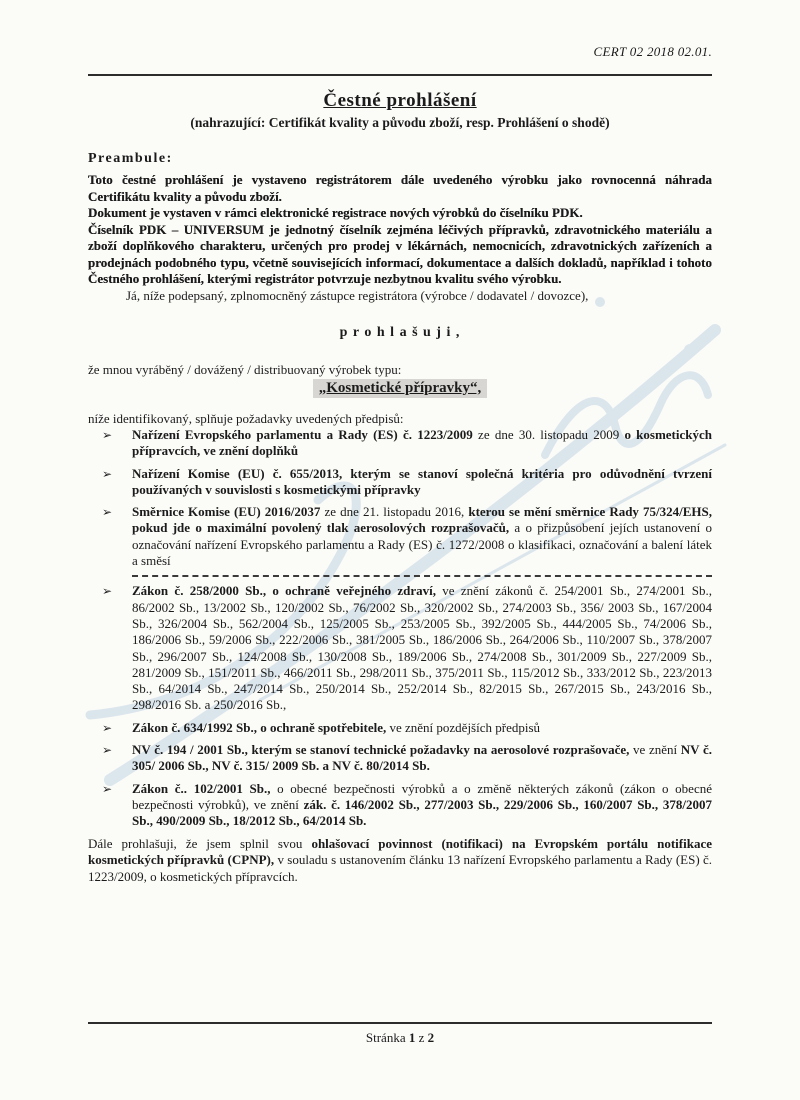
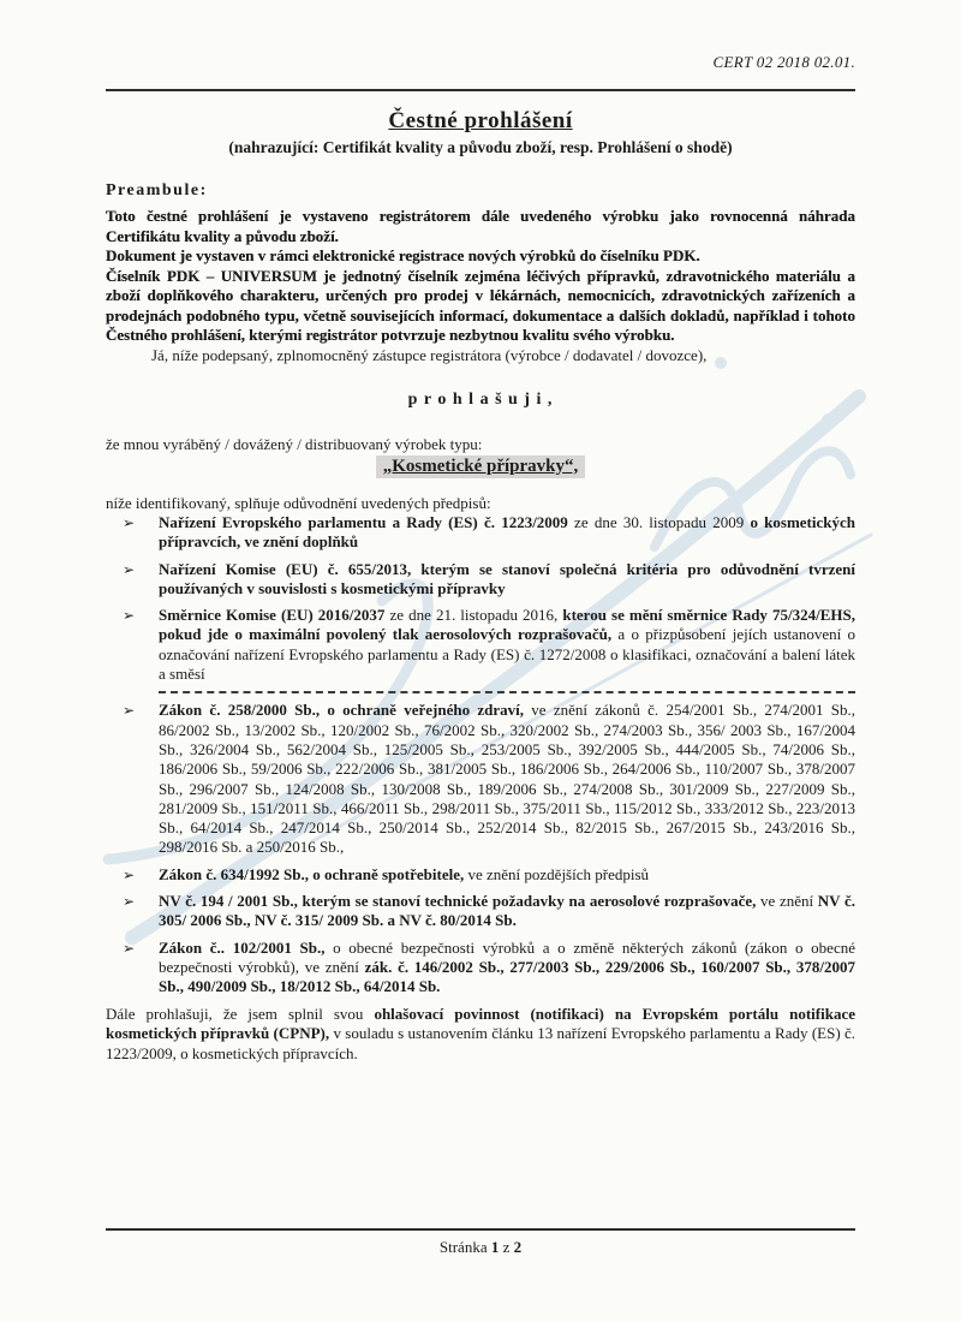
  CERT 02 2018 02.01.
  Čestné prohlášení
  (nahrazující: Certifikát kvality a původu zboží, resp. Prohlášení o shodě)
  Preambule:
  Toto čestné prohlášení je vystaveno registrátorem dále uvedeného výrobku jako rovnocenná náhrada Certifikátu kvality a původu zboží.
  Dokument je vystaven v rámci elektronické registrace nových výrobků do číselníku PDK.
  Číselník PDK – UNIVERSUM je jednotný číselník zejména léčivých přípravků, zdravotnického materiálu a zboží doplňkového charakteru, určených pro prodej v lékárnách, nemocnicích, zdravotnických zařízeních a prodejnách podobného typu, včetně souvisejících informací, dokumentace a dalších dokladů, například i tohoto Čestného prohlášení, kterými registrátor potvrzuje nezbytnou kvalitu svého výrobku.
  Já, níže podepsaný, zplnomocněný zástupce registrátora (výrobce / dodavatel / dovozce),
  p r o h l a š u j i ,
  že mnou vyráběný / dovážený / distribuovaný výrobek typu:
  „Kosmetické přípravky“,
- níže identifikovaný, splňuje požadavky uvedených předpisů:
+ níže identifikovaný, splňuje odůvodnění uvedených předpisů:
  ➢
  Nařízení Evropského parlamentu a Rady (ES) č. 1223/2009 ze dne 30. listopadu 2009 o kosmetických přípravcích, ve znění doplňků
  ➢
  Nařízení Komise (EU) č. 655/2013, kterým se stanoví společná kritéria pro odůvodnění tvrzení používaných v souvislosti s kosmetickými přípravky
  ➢
  Směrnice Komise (EU) 2016/2037 ze dne 21. listopadu 2016, kterou se mění směrnice Rady 75/324/EHS, pokud jde o maximální povolený tlak aerosolových rozprašovačů, a o přizpůsobení jejích ustanovení o označování nařízení Evropského parlamentu a Rady (ES) č. 1272/2008 o klasifikaci, označování a balení látek a směsí
  ➢
  Zákon č. 258/2000 Sb., o ochraně veřejného zdraví, ve znění zákonů č. 254/2001 Sb., 274/2001 Sb., 86/2002 Sb., 13/2002 Sb., 120/2002 Sb., 76/2002 Sb., 320/2002 Sb., 274/2003 Sb., 356/ 2003 Sb., 167/2004 Sb., 326/2004 Sb., 562/2004 Sb., 125/2005 Sb., 253/2005 Sb., 392/2005 Sb., 444/2005 Sb., 74/2006 Sb., 186/2006 Sb., 59/2006 Sb., 222/2006 Sb., 381/2005 Sb., 186/2006 Sb., 264/2006 Sb., 110/2007 Sb., 378/2007 Sb., 296/2007 Sb., 124/2008 Sb., 130/2008 Sb., 189/2006 Sb., 274/2008 Sb., 301/2009 Sb., 227/2009 Sb., 281/2009 Sb., 151/2011 Sb., 466/2011 Sb., 298/2011 Sb., 375/2011 Sb., 115/2012 Sb., 333/2012 Sb., 223/2013 Sb., 64/2014 Sb., 247/2014 Sb., 250/2014 Sb., 252/2014 Sb., 82/2015 Sb., 267/2015 Sb., 243/2016 Sb., 298/2016 Sb. a 250/2016 Sb.,
  ➢
  Zákon č. 634/1992 Sb., o ochraně spotřebitele, ve znění pozdějších předpisů
  ➢
  NV č. 194 / 2001 Sb., kterým se stanoví technické požadavky na aerosolové rozprašovače, ve znění NV č. 305/ 2006 Sb., NV č. 315/ 2009 Sb. a NV č. 80/2014 Sb.
  ➢
  Zákon č.. 102/2001 Sb., o obecné bezpečnosti výrobků a o změně některých zákonů (zákon o obecné bezpečnosti výrobků), ve znění zák. č. 146/2002 Sb., 277/2003 Sb., 229/2006 Sb., 160/2007 Sb., 378/2007 Sb., 490/2009 Sb., 18/2012 Sb., 64/2014 Sb.
  Dále prohlašuji, že jsem splnil svou ohlašovací povinnost (notifikaci) na Evropském portálu notifikace kosmetických přípravků (CPNP), v souladu s ustanovením článku 13 nařízení Evropského parlamentu a Rady (ES) č. 1223/2009, o kosmetických přípravcích.
  Stránka 1 z 2
